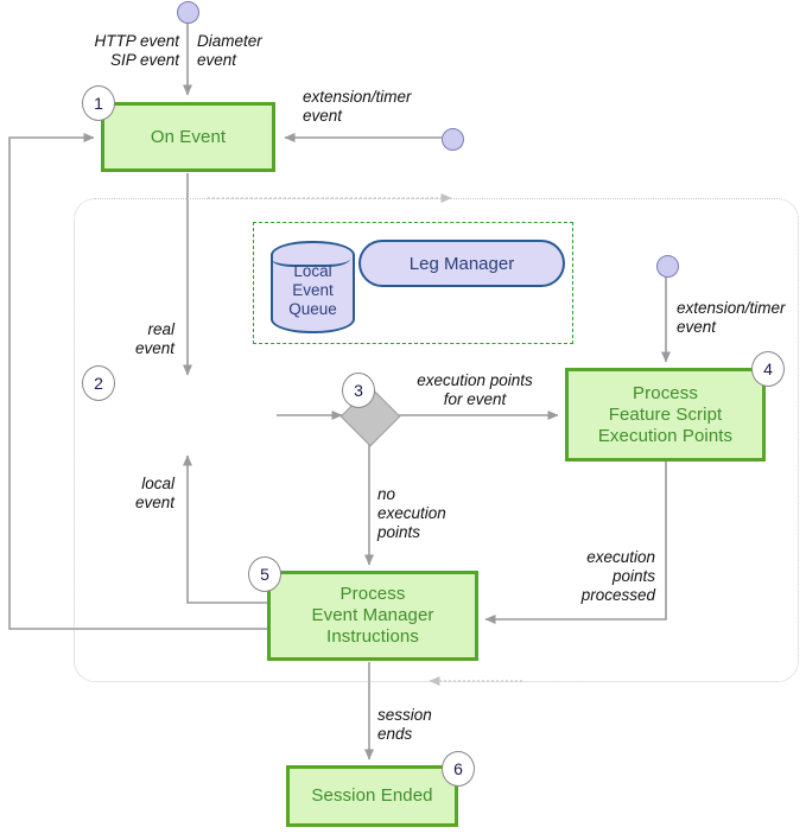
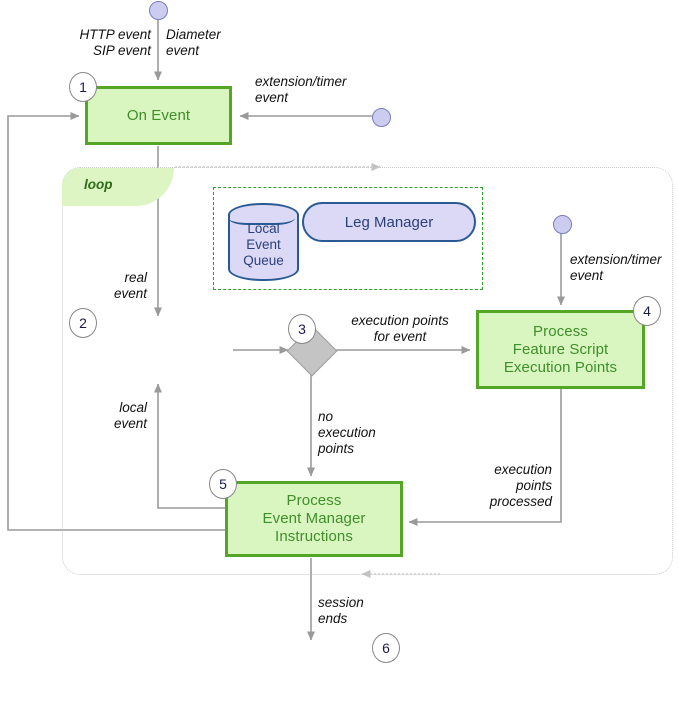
+ loop
  On Event
  1
  2
  3
  Process
  Feature Script
  Execution Points
  4
  Process
  Event Manager
  Instructions
  5
- Session Ended
  6
  Local
  Event
  Queue
  Leg Manager
  HTTP event
  SIP event
  Diameter
  event
  extension/timer
  event
  extension/timer
  event
  real
  event
  local
  event
  execution points
  for event
  no
  execution
  points
  execution
  points
  processed
  session
  ends
